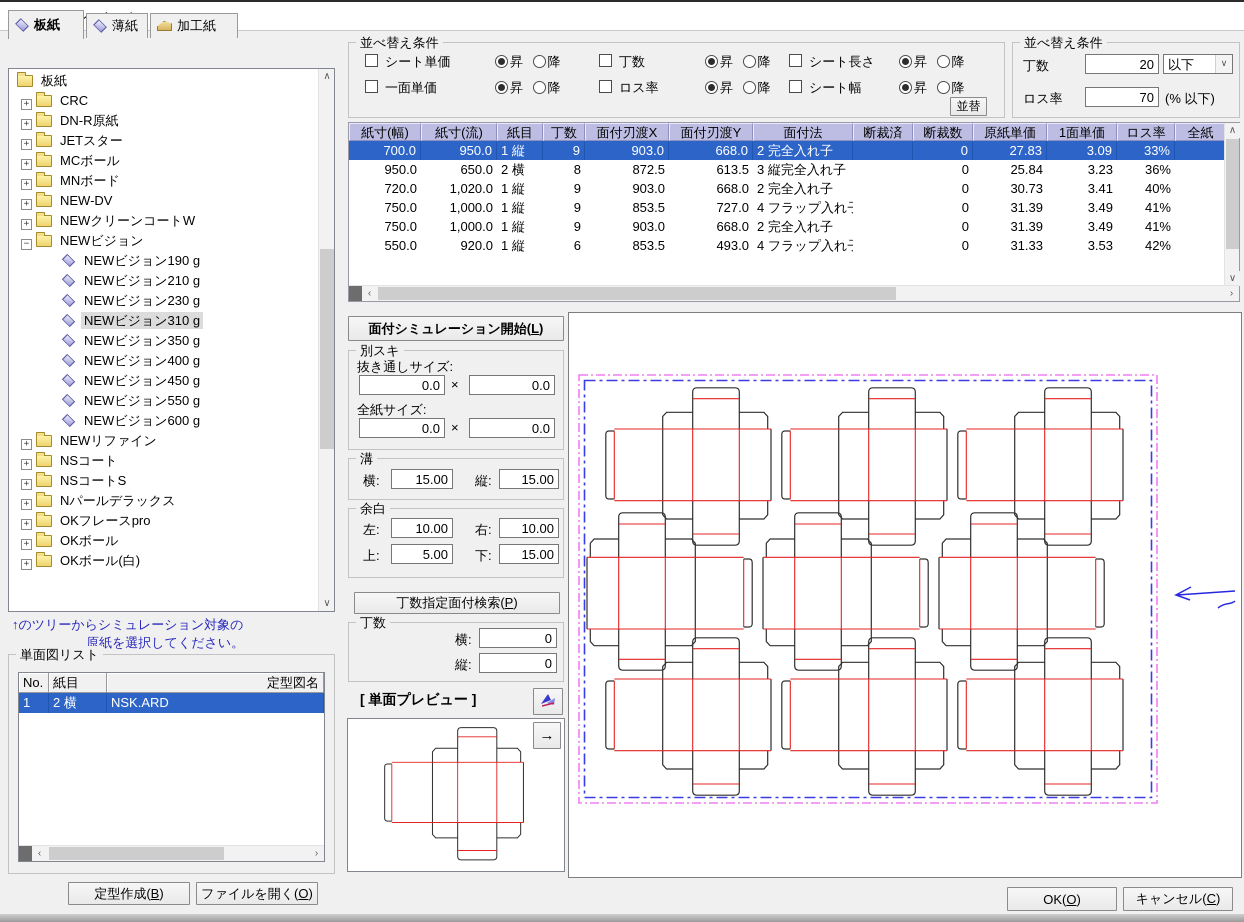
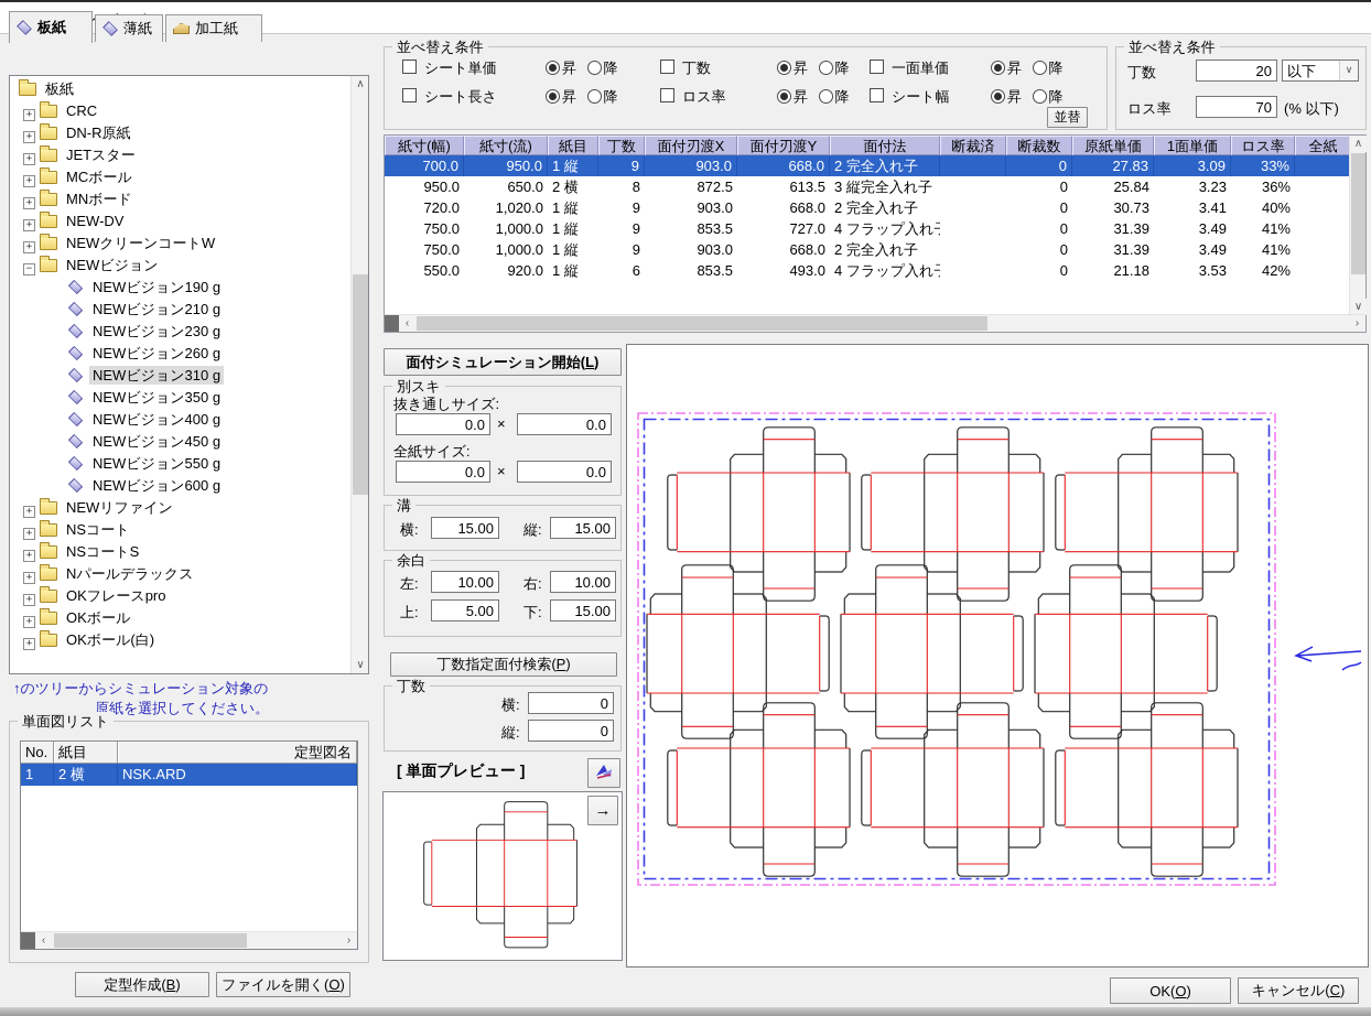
  板紙
  薄紙
  加工紙
  板紙
  + CRC
  + DN-R原紙
  + JETスター
  + MCボール
  + MNボード
  + NEW-DV
  + NEWクリーンコートW
  − NEWビジョン
  NEWビジョン190 g
  NEWビジョン210 g
  NEWビジョン230 g
+ NEWビジョン260 g
  NEWビジョン310 g
  NEWビジョン350 g
  NEWビジョン400 g
  NEWビジョン450 g
  NEWビジョン550 g
  NEWビジョン600 g
  + NEWリファイン
  + NSコート
  + NSコートS
  + Nパールデラックス
  + OKフレースpro
  + OKボール
  + OKボール(白)
  ∧
  ∨
  ↑のツリーからシミュレーション対象の
  原紙を選択してください。
  単面図リスト
  No.
  紙目
  定型図名
  1
  2 横
  NSK.ARD
  ‹
  ›
  定型作成(B)
  ファイルを開く(O)
  並べ替え条件
  シート単価
  昇 降
- 一面単価
+ シート長さ
  昇 降
  丁数
  昇 降
  ロス率
  昇 降
- シート長さ
+ 一面単価
  昇 降
  シート幅
  昇 降
  並替
  並べ替え条件
  丁数
  20
  以下
  ∨
  ロス率
  70
  (% 以下)
  紙寸(幅)
  紙寸(流)
  紙目
  丁数
  面付刃渡X
  面付刃渡Y
  面付法
  断裁済
  断裁数
  原紙単価
  1面単価
  ロス率
  全紙
  700.0
  950.0
  1 縦
  9
  903.0
  668.0
  2 完全入れ子
  0
  27.83
  3.09
  33%
  950.0
  650.0
  2 横
  8
  872.5
  613.5
  3 縦完全入れ子
  0
  25.84
  3.23
  36%
  720.0
  1,020.0
  1 縦
  9
  903.0
  668.0
  2 完全入れ子
  0
  30.73
  3.41
  40%
  750.0
  1,000.0
  1 縦
  9
  853.5
  727.0
  4 フラップ入れ
  0
  31.39
  3.49
  41%
  750.0
  1,000.0
  1 縦
  9
  903.0
  668.0
  2 完全入れ子
  0
  31.39
  3.49
  41%
  550.0
  920.0
  1 縦
  6
  853.5
  493.0
  4 フラップ入れ
  0
- 31.33
+ 21.18
  3.53
  42%
  ∧
  ∨
  ‹
  ›
  面付シミュレーション開始(L)
  別スキ
  抜き通しサイズ:
  0.0
  ×
  0.0
  全紙サイズ:
  0.0
  ×
  0.0
  溝
  横:
  15.00
  縦:
  15.00
  余白
  左:
  10.00
  右:
  10.00
  上:
  5.00
  下:
  15.00
  丁数指定面付検索(P)
  丁数
  横:
  0
  縦:
  0
  [ 単面プレビュー ]
  →
  OK(O)
  キャンセル(C)
